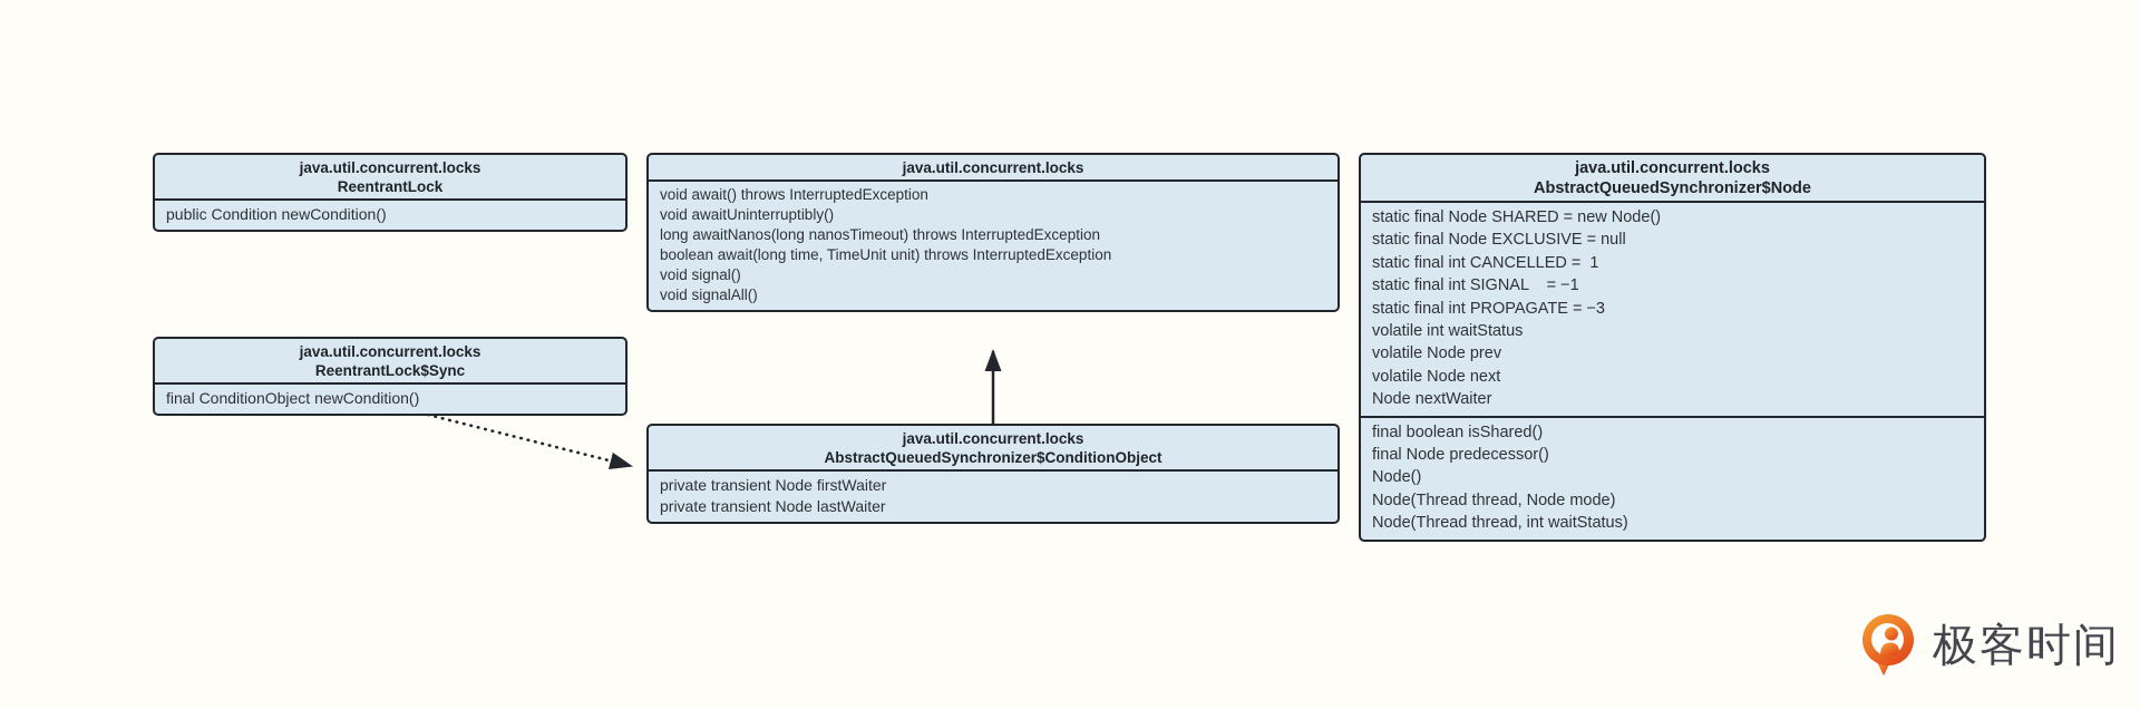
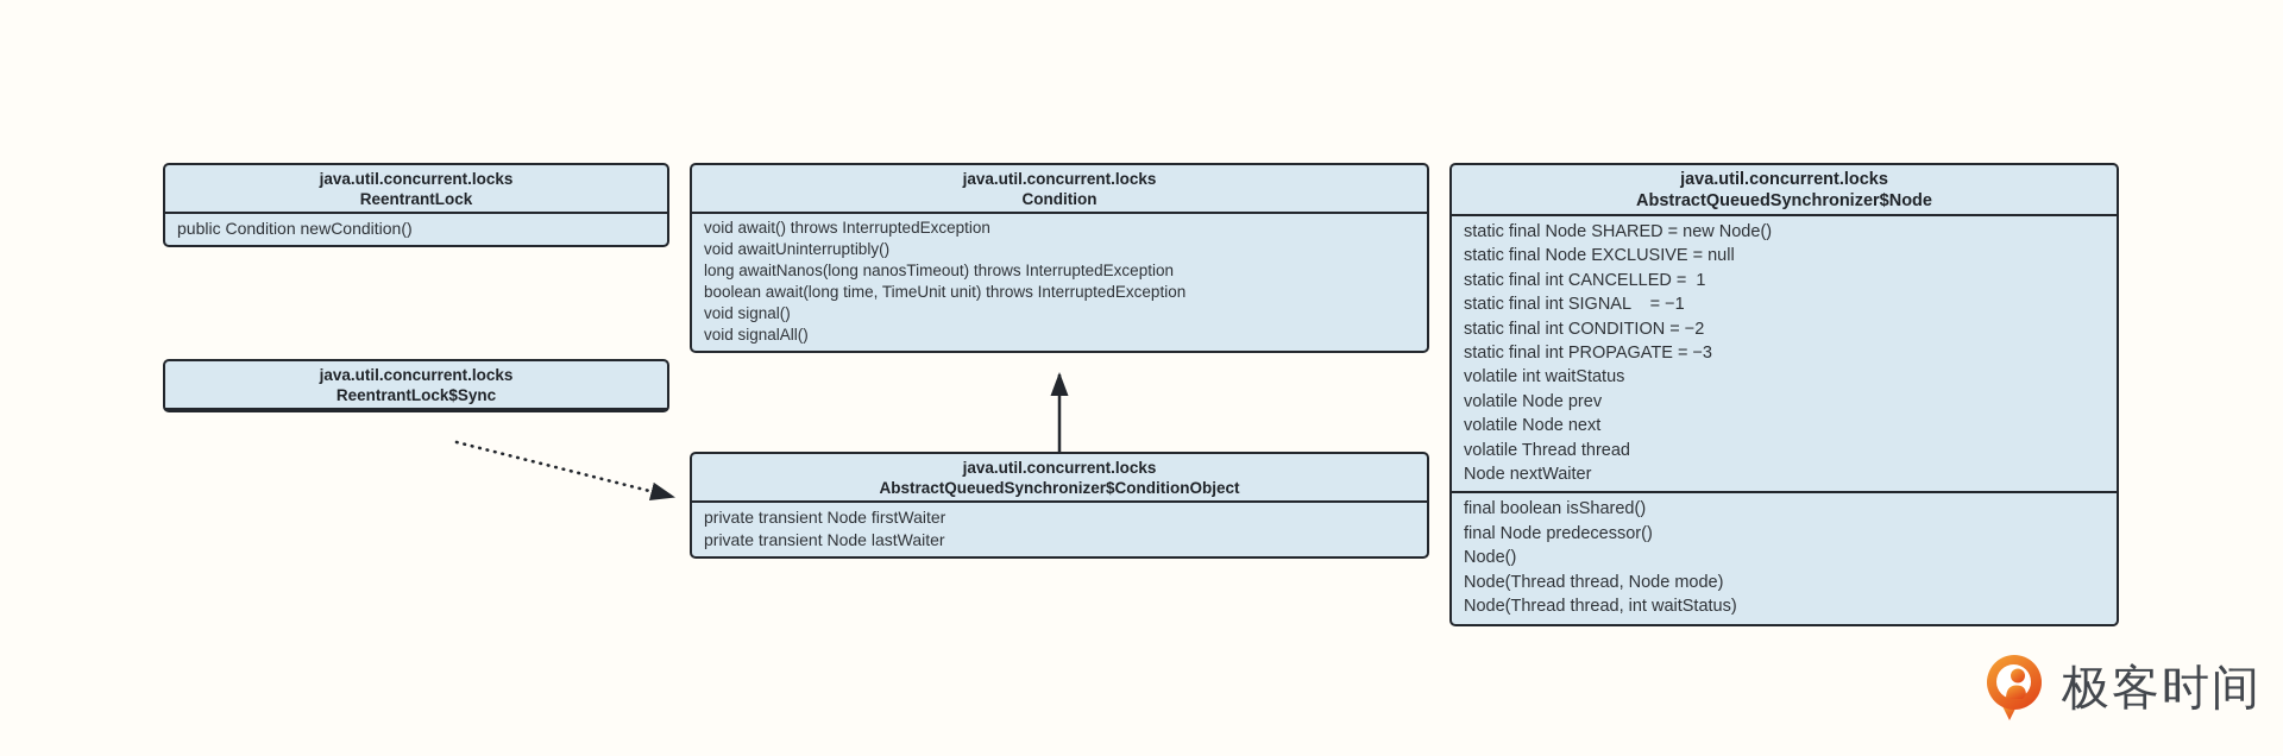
  java.util.concurrent.locks
  ReentrantLock
  public Condition newCondition()
  java.util.concurrent.locks
  ReentrantLock$Sync
- final ConditionObject newCondition()
  java.util.concurrent.locks
+ Condition
  void await() throws InterruptedException
  void awaitUninterruptibly()
  long awaitNanos(long nanosTimeout) throws InterruptedException
  boolean await(long time, TimeUnit unit) throws InterruptedException
  void signal()
  void signalAll()
  java.util.concurrent.locks
  AbstractQueuedSynchronizer$ConditionObject
  private transient Node firstWaiter
  private transient Node lastWaiter
  java.util.concurrent.locks
  AbstractQueuedSynchronizer$Node
  static final Node SHARED = new Node()
  static final Node EXCLUSIVE = null
  static final int CANCELLED = 1
  static final int SIGNAL = −1
+ static final int CONDITION = −2
  static final int PROPAGATE = −3
  volatile int waitStatus
  volatile Node prev
  volatile Node next
+ volatile Thread thread
  Node nextWaiter
  final boolean isShared()
  final Node predecessor()
  Node()
  Node(Thread thread, Node mode)
  Node(Thread thread, int waitStatus)
  极客时间
